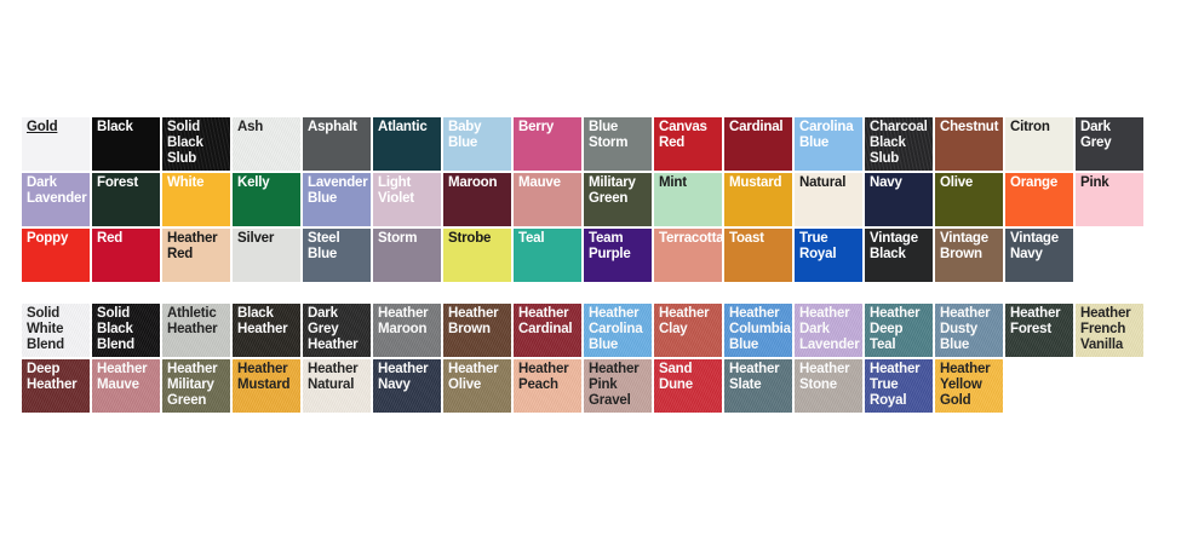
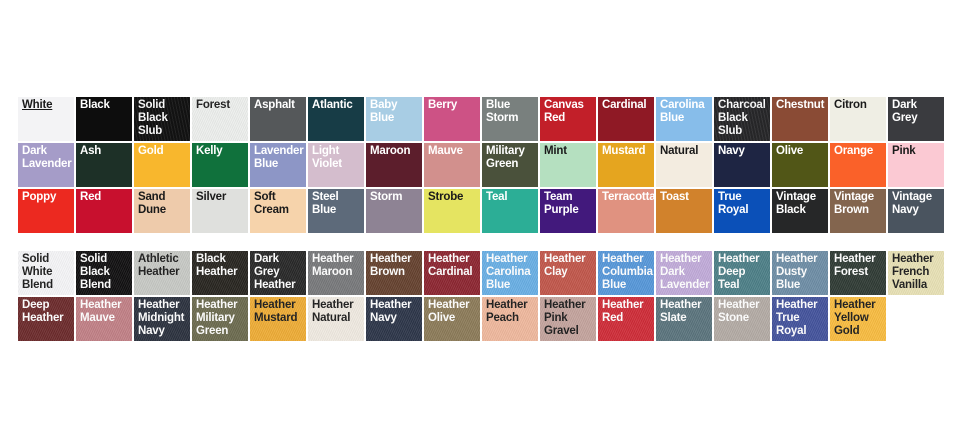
- Gold
+ White
  Black
  Solid Black Slub
- Ash
+ Forest
  Asphalt
  Atlantic
  Baby Blue
  Berry
  Blue Storm
  Canvas Red
  Cardinal
  Carolina Blue
  Charcoal Black Slub
  Chestnut
  Citron
  Dark Grey
  Dark Lavender
- Forest
+ Ash
- White
+ Gold
  Kelly
  Lavender Blue
  Light Violet
  Maroon
  Mauve
  Military Green
  Mint
  Mustard
  Natural
  Navy
  Olive
  Orange
  Pink
  Poppy
  Red
- Heather Red
+ Sand Dune
  Silver
+ Soft Cream
  Steel Blue
  Storm
  Strobe
  Teal
  Team Purple
  Terracotta
  Toast
  True Royal
  Vintage Black
  Vintage Brown
  Vintage Navy
  Solid White Blend
  Solid Black Blend
  Athletic Heather
  Black Heather
  Dark Grey Heather
  Heather Maroon
  Heather Brown
  Heather Cardinal
  Heather Carolina Blue
  Heather Clay
  Heather Columbia Blue
  Heather Dark Lavender
  Heather Deep Teal
  Heather Dusty Blue
  Heather Forest
  Heather French Vanilla
  Deep Heather
  Heather Mauve
+ Heather Midnight Navy
  Heather Military Green
  Heather Mustard
  Heather Natural
  Heather Navy
  Heather Olive
  Heather Peach
  Heather Pink Gravel
- Sand Dune
+ Heather Red
  Heather Slate
  Heather Stone
  Heather True Royal
  Heather Yellow Gold
